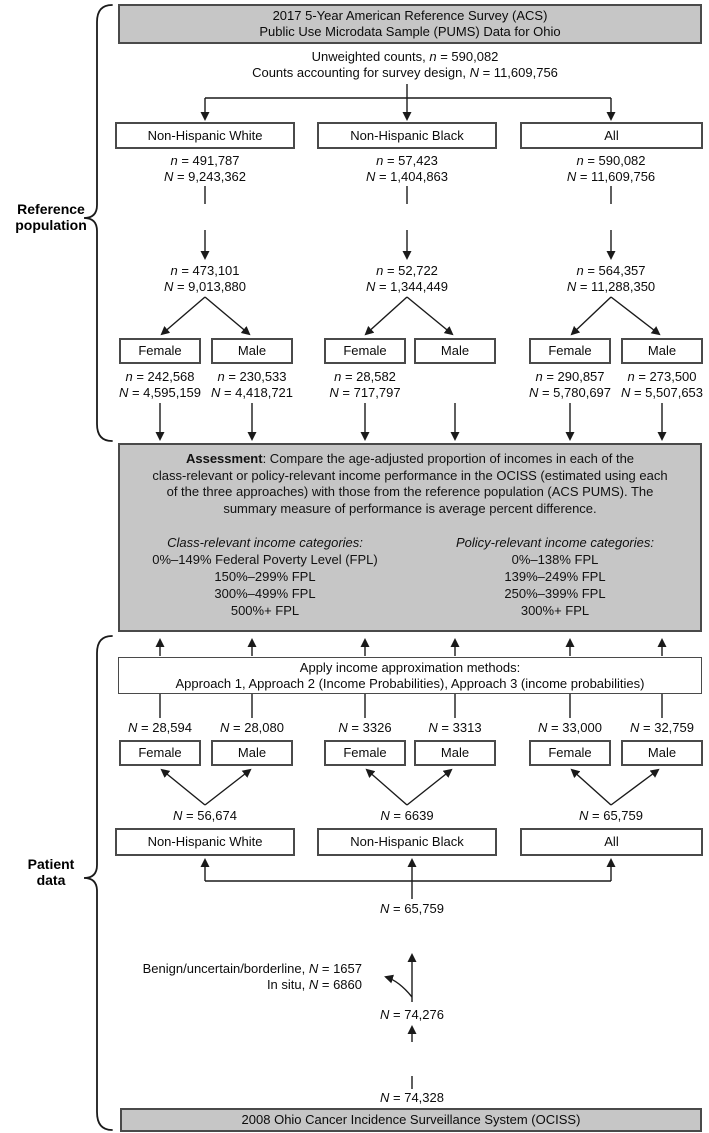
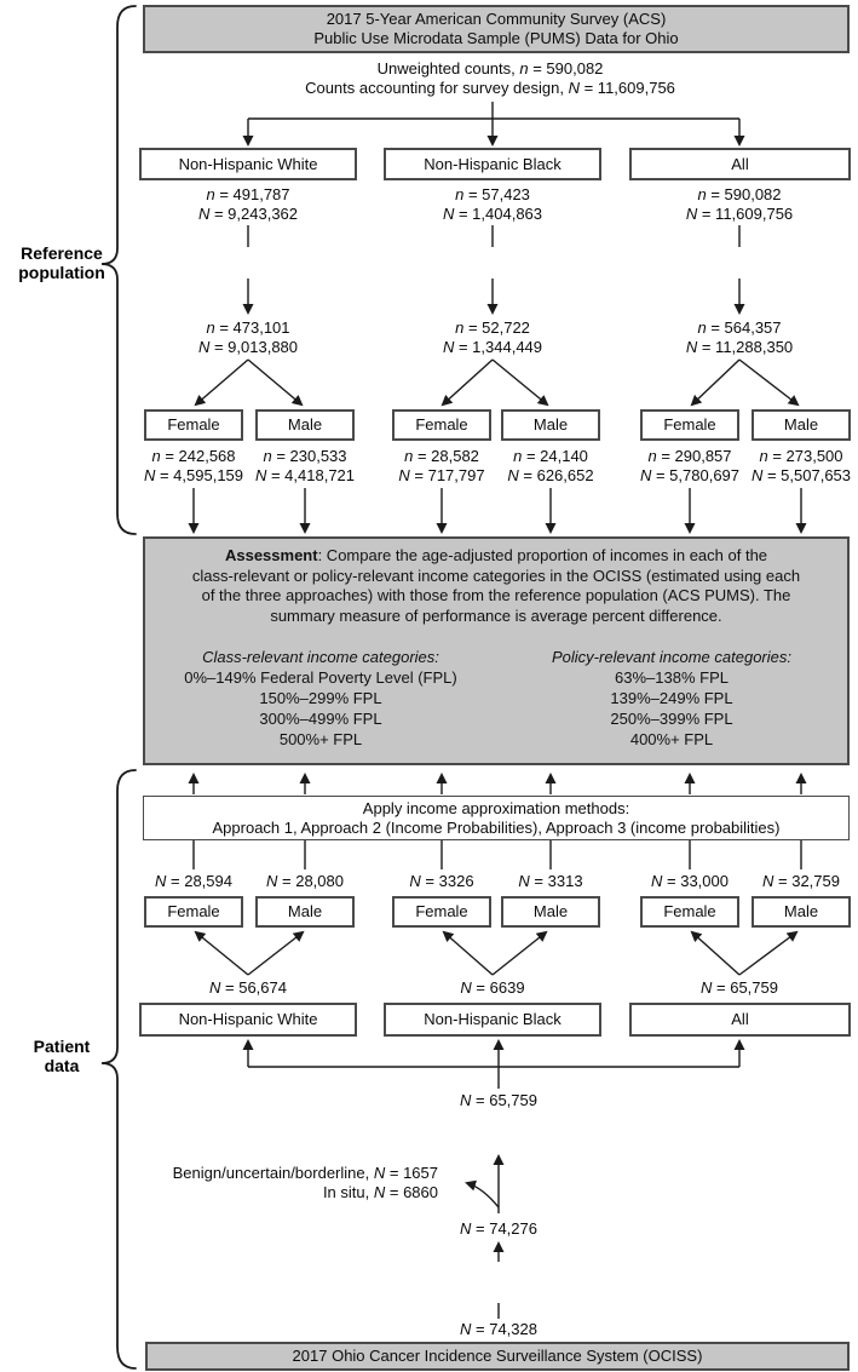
  Reference
  population
  Patient
  data
- 2017 5-Year American Reference Survey (ACS)
+ 2017 5-Year American Community Survey (ACS)
  Public Use Microdata Sample (PUMS) Data for Ohio
  Unweighted counts, n = 590,082
  Counts accounting for survey design, N = 11,609,756
  Non-Hispanic White
  Non-Hispanic Black
  All
  n = 491,787
  N = 9,243,362
  n = 57,423
  N = 1,404,863
  n = 590,082
  N = 11,609,756
  n = 473,101
  N = 9,013,880
  n = 52,722
  N = 1,344,449
  n = 564,357
  N = 11,288,350
  Female
  Male
  Female
  Male
  Female
  Male
  n = 242,568
  N = 4,595,159
  n = 230,533
  N = 4,418,721
  n = 28,582
  N = 717,797
+ n = 24,140
+ N = 626,652
  n = 290,857
  N = 5,780,697
  n = 273,500
  N = 5,507,653
  Assessment: Compare the age-adjusted proportion of incomes in each of the
- class-relevant or policy-relevant income performance in the OCISS (estimated using each
+ class-relevant or policy-relevant income categories in the OCISS (estimated using each
  of the three approaches) with those from the reference population (ACS PUMS). The
  summary measure of performance is average percent difference.
  Class-relevant income categories:
  0%–149% Federal Poverty Level (FPL)
  150%–299% FPL
  300%–499% FPL
  500%+ FPL
  Policy-relevant income categories:
- 0%–138% FPL
+ 63%–138% FPL
  139%–249% FPL
  250%–399% FPL
- 300%+ FPL
+ 400%+ FPL
  Apply income approximation methods:
  Approach 1, Approach 2 (Income Probabilities), Approach 3 (income probabilities)
  N = 28,594
  N = 28,080
  N = 3326
  N = 3313
  N = 33,000
  N = 32,759
  Female
  Male
  Female
  Male
  Female
  Male
  N = 56,674
  N = 6639
  N = 65,759
  Non-Hispanic White
  Non-Hispanic Black
  All
  N = 65,759
  Benign/uncertain/borderline, N = 1657
  In situ, N = 6860
  N = 74,276
  N = 74,328
- 2008 Ohio Cancer Incidence Surveillance System (OCISS)
+ 2017 Ohio Cancer Incidence Surveillance System (OCISS)
